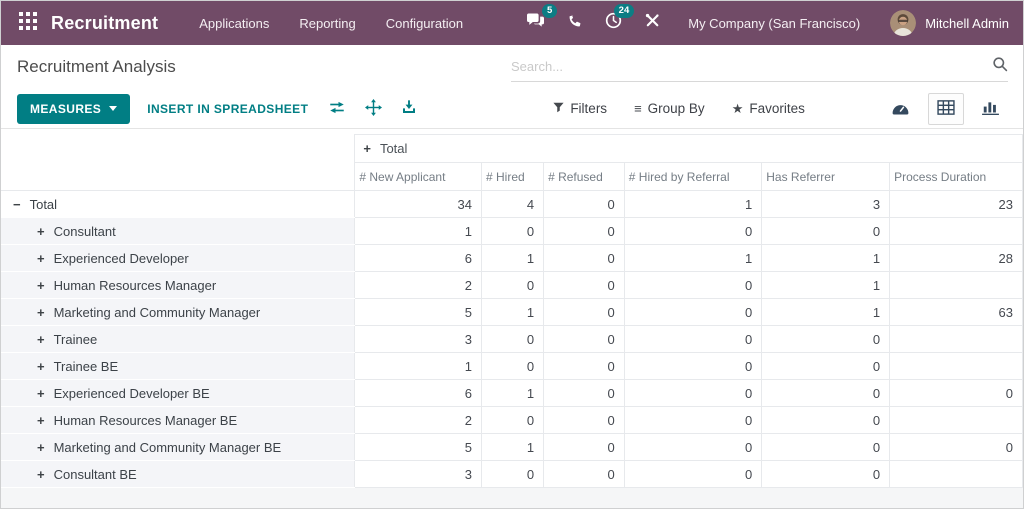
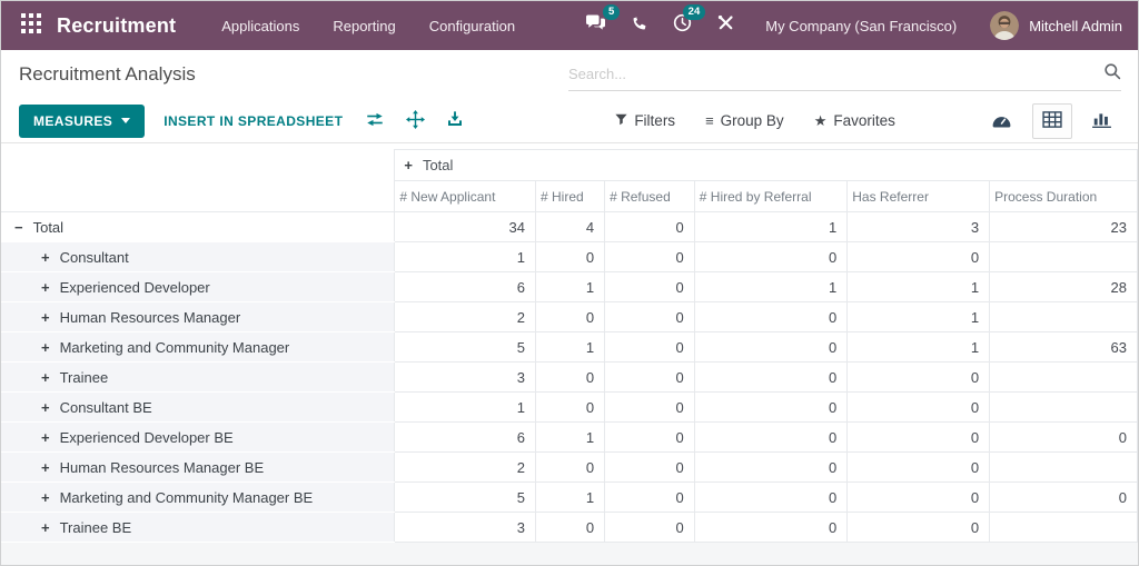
  Recruitment
  Applications
  Reporting
  Configuration
  5
  24
  My Company (San Francisco)
  Mitchell Admin
  Recruitment Analysis
  Search...
  MEASURES
  INSERT IN SPREADSHEET
  Filters
  ≡
  Group By
  ★
  Favorites
  	+ Total
  	# New Applicant	# Hired	# Refused	# Hired by Referral	Has Referrer	Process Duration
  − Total	34	4	0	1	3	23
  + Consultant	1	0	0	0	0
  + Experienced Developer	6	1	0	1	1	28
  + Human Resources Manager	2	0	0	0	1
  + Marketing and Community Manager	5	1	0	0	1	63
  + Trainee	3	0	0	0	0
- + Trainee BE	1	0	0	0	0
+ + Consultant BE	1	0	0	0	0
  + Experienced Developer BE	6	1	0	0	0	0
  + Human Resources Manager BE	2	0	0	0	0
  + Marketing and Community Manager BE	5	1	0	0	0	0
- + Consultant BE	3	0	0	0	0
+ + Trainee BE	3	0	0	0	0
